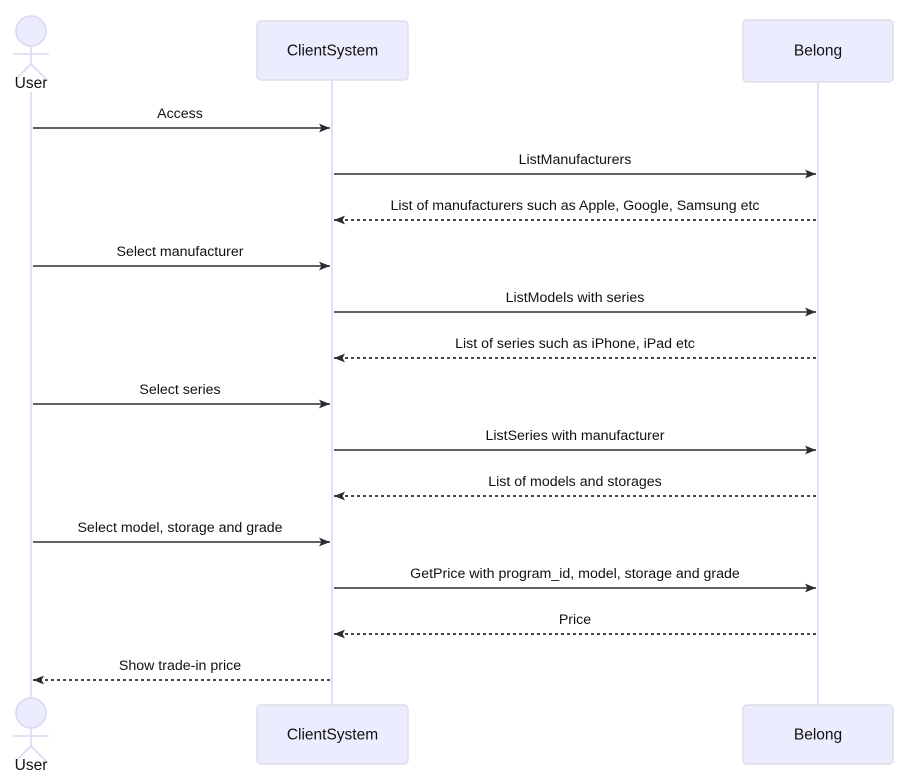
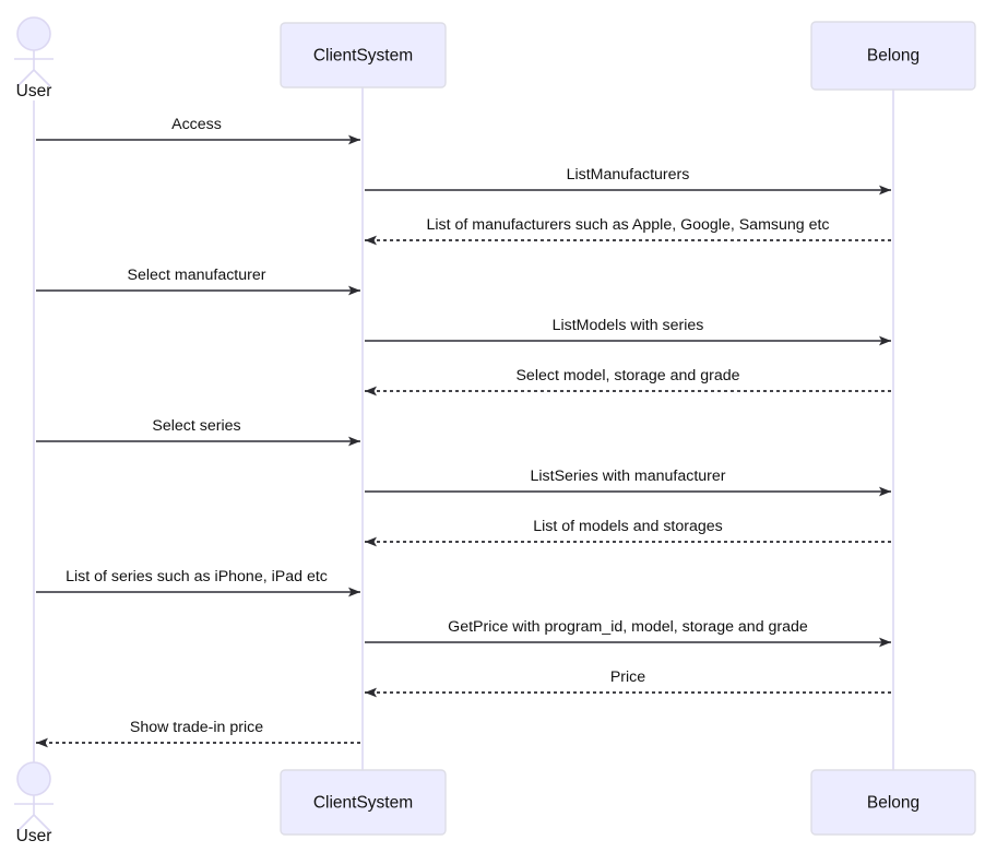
  ClientSystem
  Belong
  User
  Access
  ListManufacturers
  List of manufacturers such as Apple, Google, Samsung etc
  Select manufacturer
  ListModels with series
- List of series such as iPhone, iPad etc
+ Select model, storage and grade
  Select series
  ListSeries with manufacturer
  List of models and storages
- Select model, storage and grade
+ List of series such as iPhone, iPad etc
  GetPrice with program_id, model, storage and grade
  Price
  Show trade-in price
  User
  ClientSystem
  Belong
